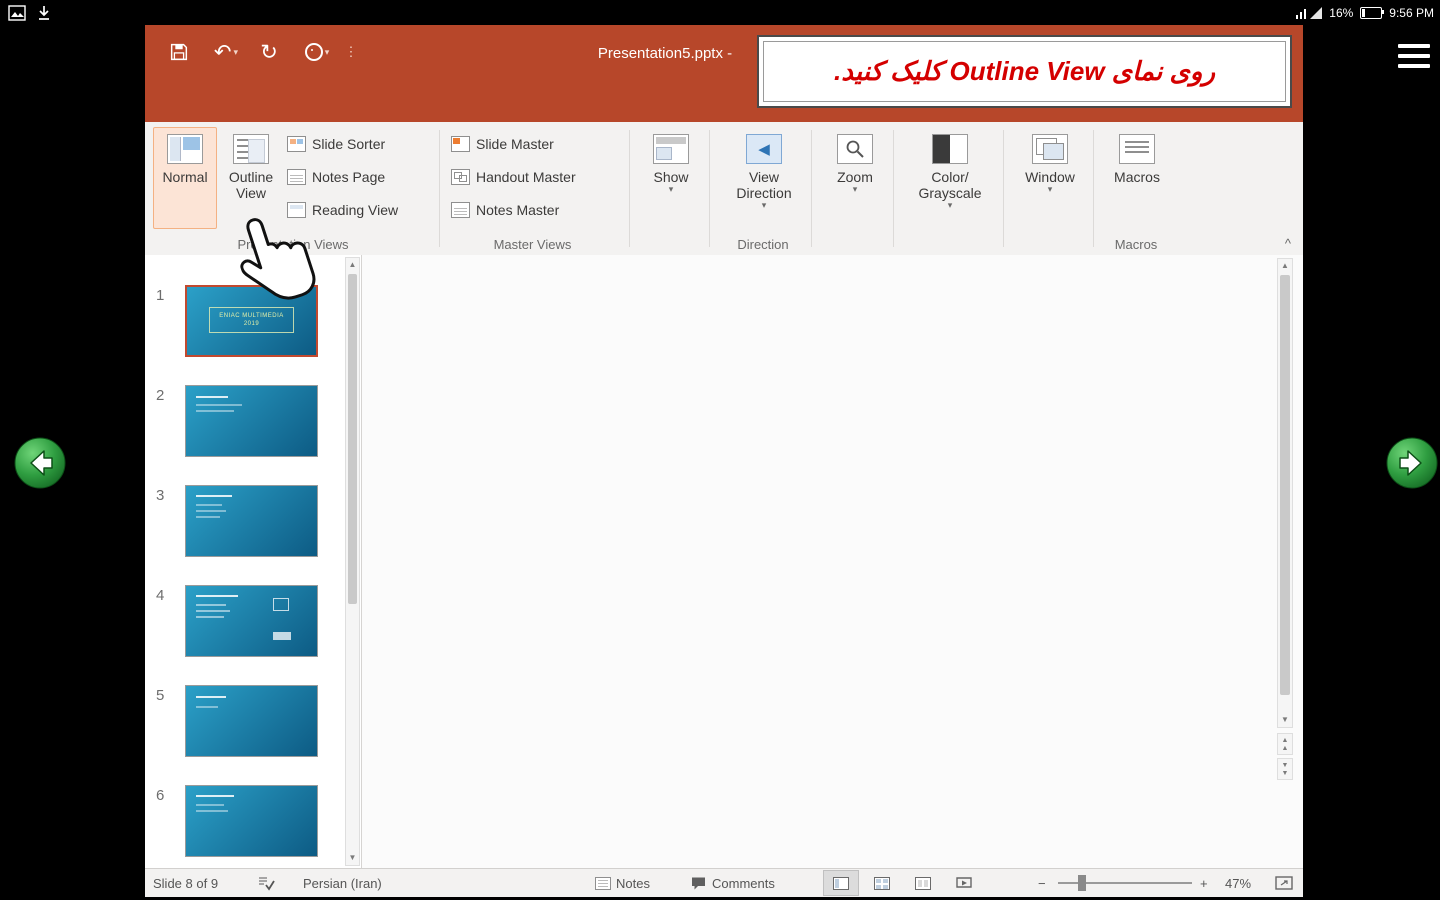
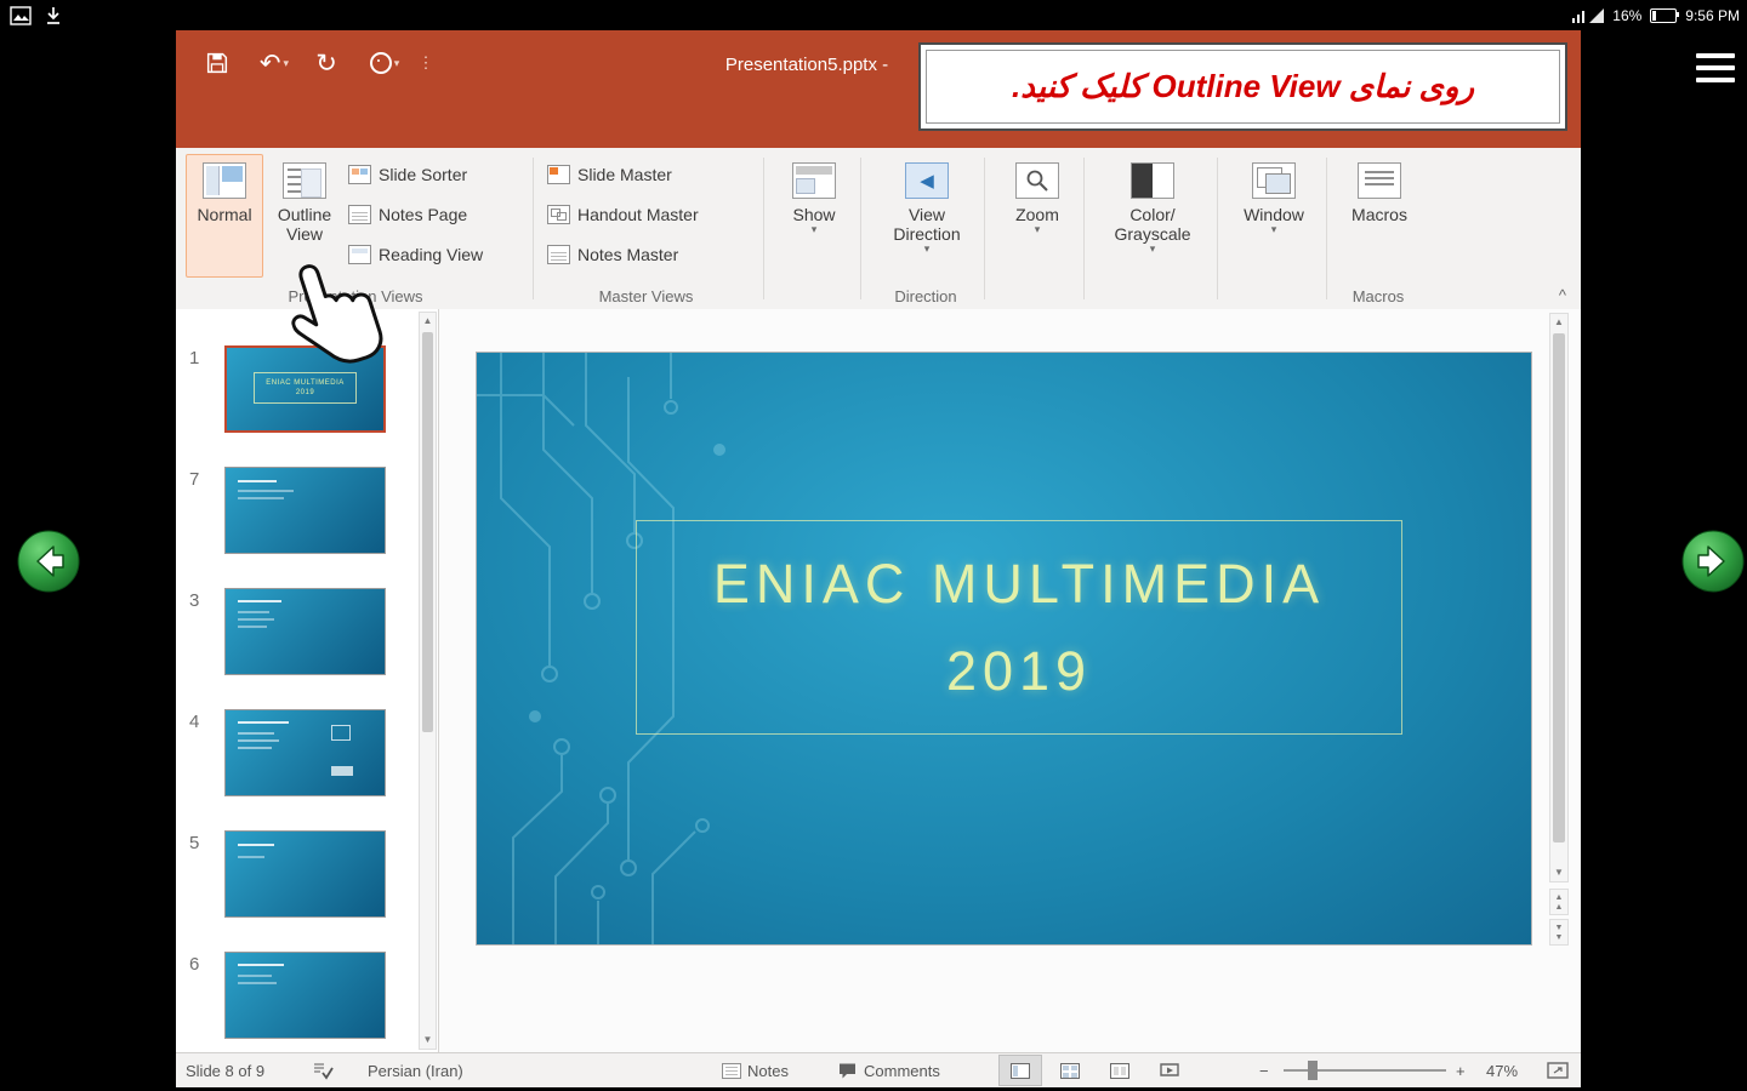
  16%
  9:56 PM
  ↶
  ▾
  ↻
  ▾
  ⋮
  Presentation5.pptx -
  Normal
  Outline View
  Slide Sorter
  Notes Page
  Reading View
  Slide Master
  Handout Master
  Notes Master
  Master Views
  Show
  ▾
  ◀
  View Direction
  ▾
  Direction
  Zoom
  ▾
  Color/
  Grayscale
  ▾
  Window
  ▾
  Macros
  Macros
  ^
  1
- 2
+ 7
  3
  4
  5
  6
  ▲
  ▼
+ ENIAC MULTIMEDIA
+ 2019
  ▲
  ▼
  Slide 8 of 9
  Persian (Iran)
  Notes
  Comments
  −
  +
  47%
  روی نمای Outline View کلیک کنید.
